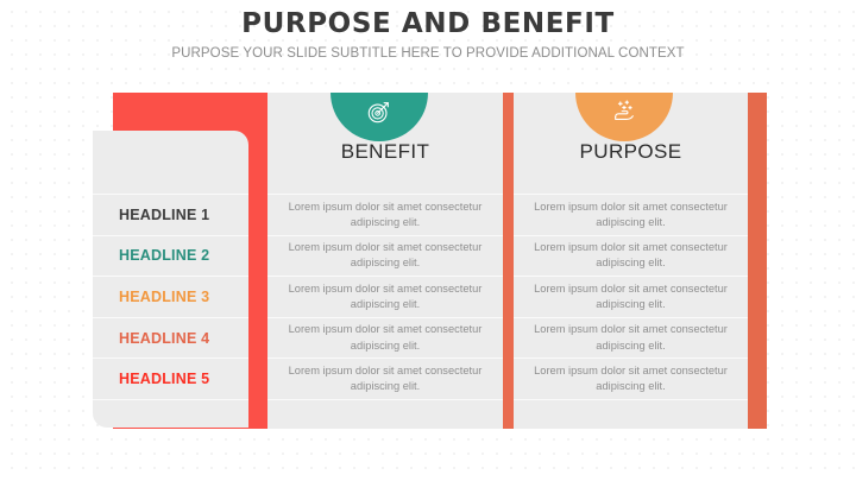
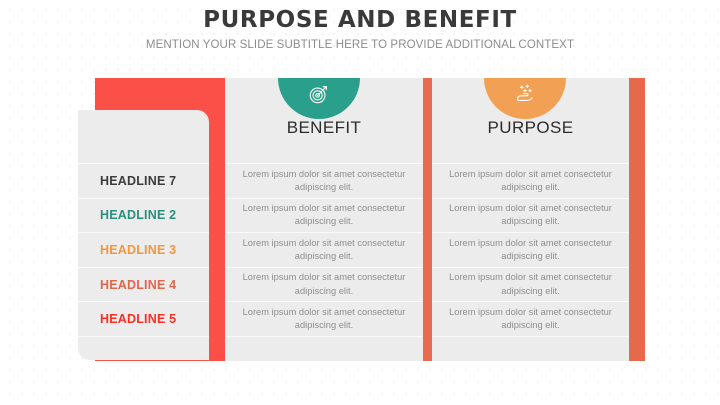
  PURPOSE AND BENEFIT
- PURPOSE YOUR SLIDE SUBTITLE HERE TO PROVIDE ADDITIONAL CONTEXT
+ MENTION YOUR SLIDE SUBTITLE HERE TO PROVIDE ADDITIONAL CONTEXT
  BENEFIT
  Lorem ipsum dolor sit amet consectetur adipiscing elit.
  Lorem ipsum dolor sit amet consectetur adipiscing elit.
  Lorem ipsum dolor sit amet consectetur adipiscing elit.
  Lorem ipsum dolor sit amet consectetur adipiscing elit.
  Lorem ipsum dolor sit amet consectetur adipiscing elit.
  PURPOSE
  Lorem ipsum dolor sit amet consectetur adipiscing elit.
  Lorem ipsum dolor sit amet consectetur adipiscing elit.
  Lorem ipsum dolor sit amet consectetur adipiscing elit.
  Lorem ipsum dolor sit amet consectetur adipiscing elit.
  Lorem ipsum dolor sit amet consectetur adipiscing elit.
- HEADLINE 1
+ HEADLINE 7
  HEADLINE 2
  HEADLINE 3
  HEADLINE 4
  HEADLINE 5
